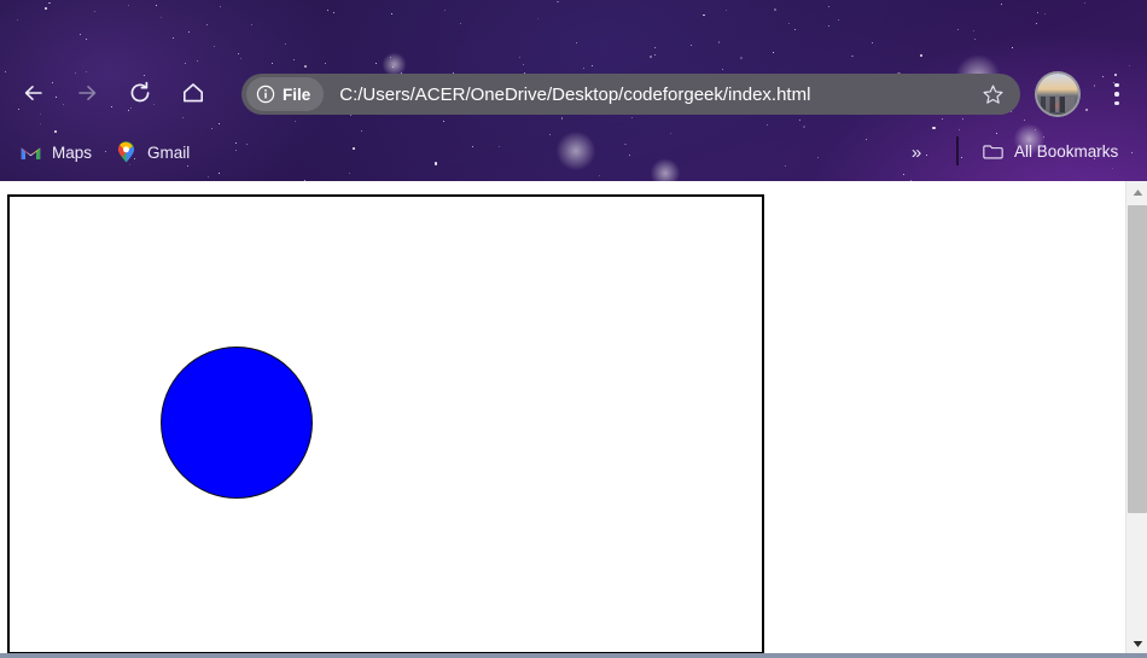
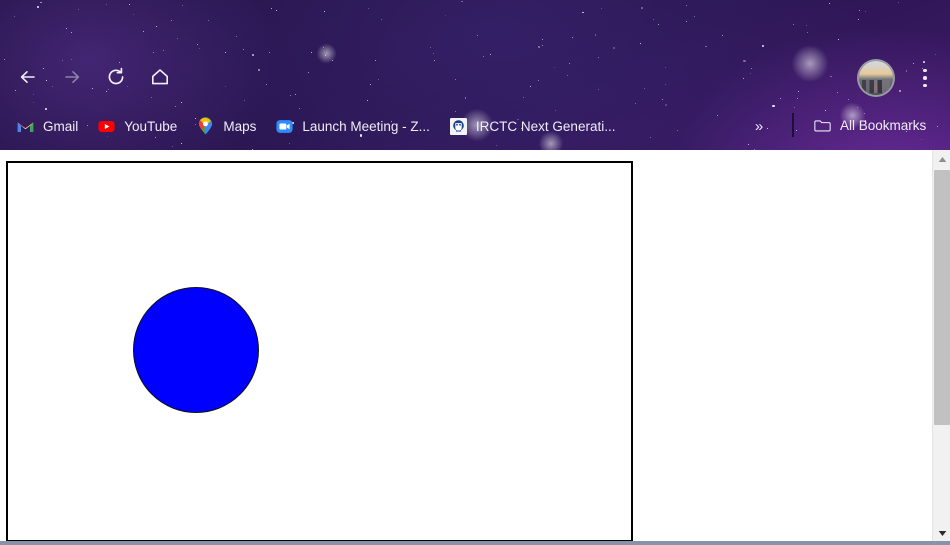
- File
- C:/Users/ACER/OneDrive/Desktop/codeforgeek/index.html
- Maps
+ Gmail
+ YouTube
- Gmail
+ Maps
+ Launch Meeting - Z...
+ IRCTC Next Generati...
  »
  All Bookmarks
